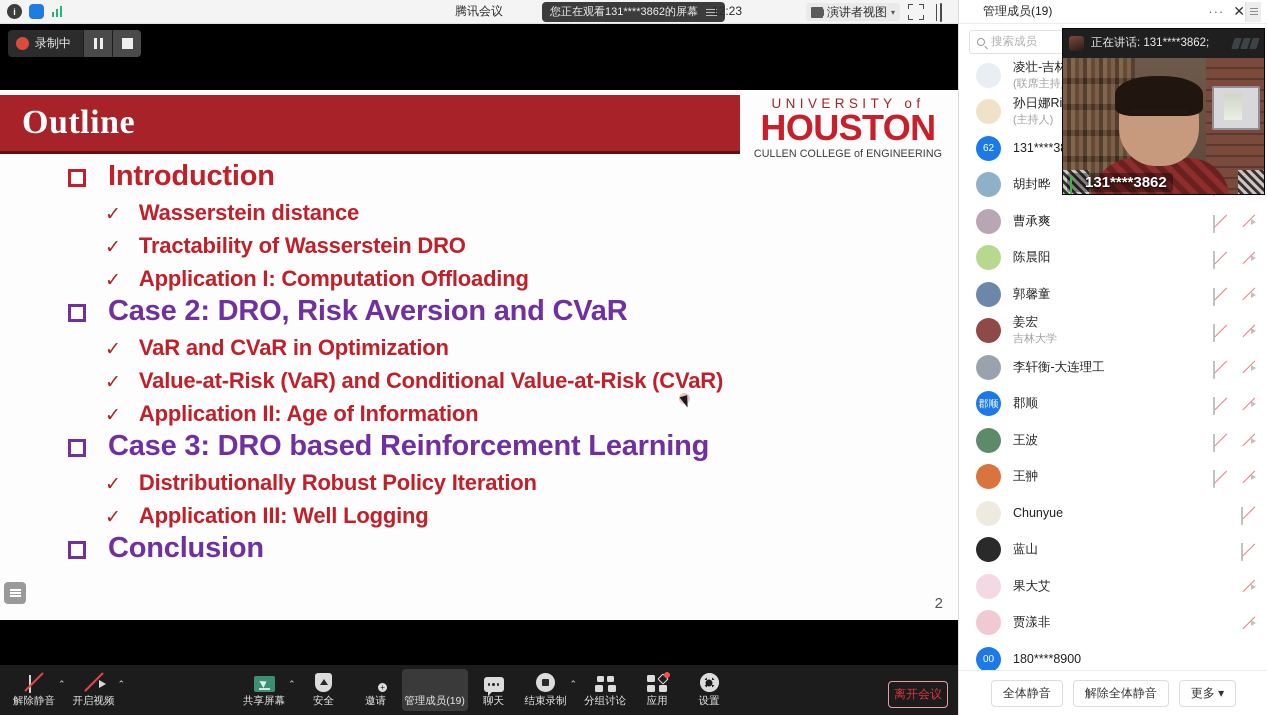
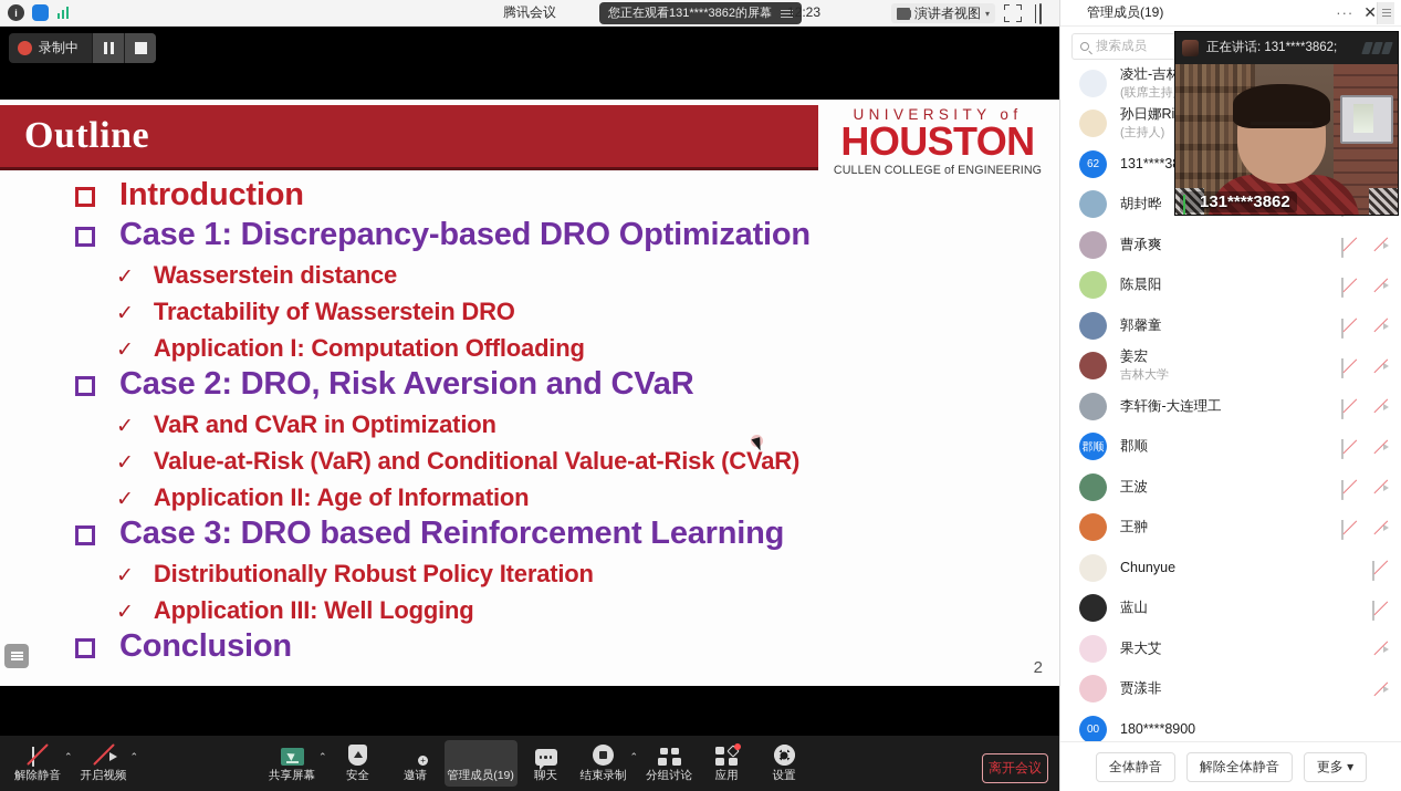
  i
  腾讯会议
  您正在观看131****3862的屏幕
  12:23
  演讲者视图
  ▾
  录制中
  Outline
  UNIVERSITY of
  HOUSTON
  CULLEN COLLEGE of ENGINEERING
  Introduction
+ Case 1: Discrepancy-based DRO Optimization
  ✓
  Wasserstein distance
  ✓
  Tractability of Wasserstein DRO
  ✓
  Application I: Computation Offloading
  Case 2: DRO, Risk Aversion and CVaR
  ✓
  VaR and CVaR in Optimization
  ✓
  Value-at-Risk (VaR) and Conditional Value-at-Risk (CVaR)
  ✓
  Application II: Age of Information
  Case 3: DRO based Reinforcement Learning
  ✓
  Distributionally Robust Policy Iteration
  ✓
  Application III: Well Logging
  Conclusion
  2
  解除静音
  ⌃
  开启视频
  ⌃
  共享屏幕
  ⌃
  安全
  +
  邀请
  管理成员(19)
  聊天
  结束录制
  ⌃
  分组讨论
  应用
  设置
  离开会议
  管理成员(19)
  ···
  ✕
  搜索成员
  凌壮-吉林
  (联席主持
  孙日娜Ri
  (主持人)
  62
  131****3
  胡封晔
  曹承爽
  陈晨阳
  郭馨童
  姜宏
  吉林大学
  李轩衡-大连理工
  郡顺
  郡顺
  王波
  王翀
  Chunyue
  蓝山
  果大艾
  贾漾非
  00
  180****8900
  全体静音
  解除全体静音
  更多 ▾
  正在讲话: 131****3862;
  131****3862
